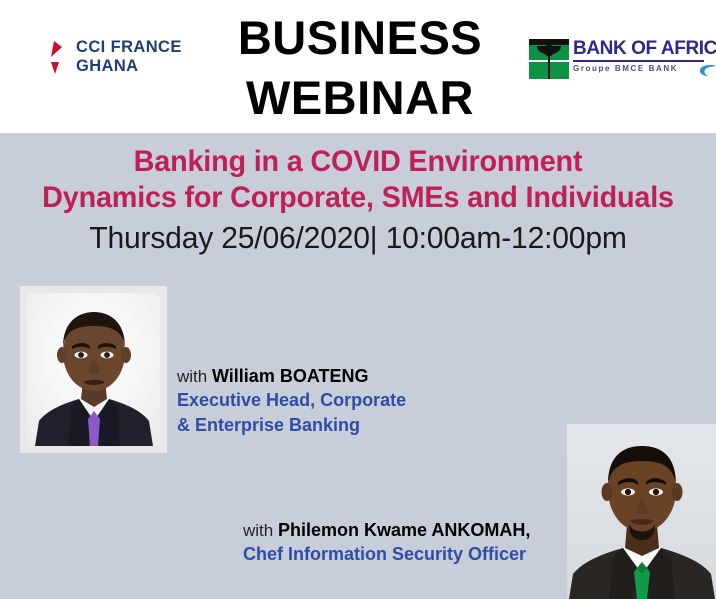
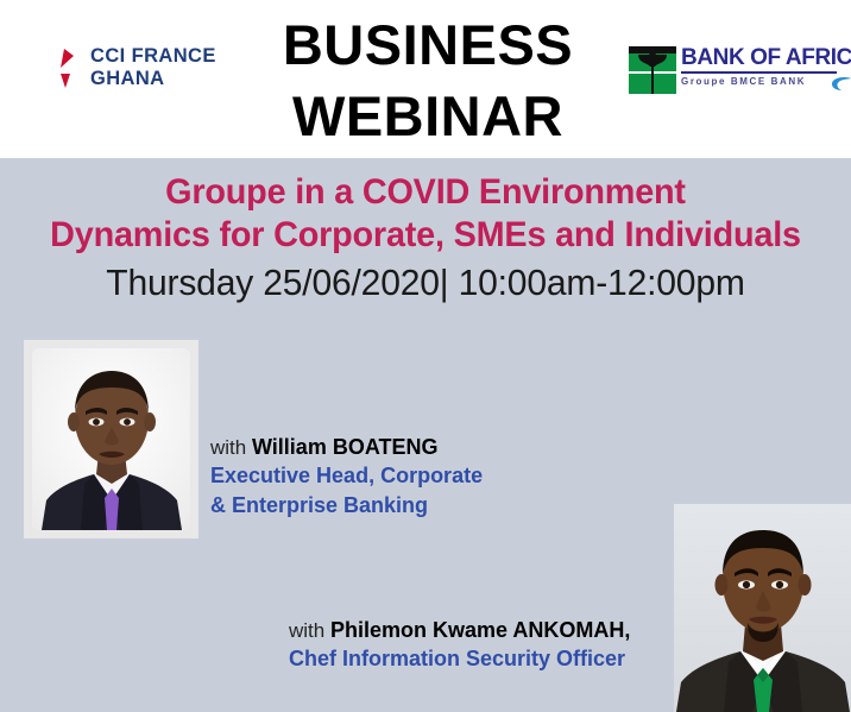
  CCI FRANCE
  GHANA
  BUSINESS
  WEBINAR
  BANK OF AFRIC
  Groupe BMCE BANK
- Banking in a COVID Environment
+ Groupe in a COVID Environment
  Dynamics for Corporate, SMEs and Individuals
  Thursday 25/06/2020| 10:00am-12:00pm
  with William BOATENG
  Executive Head, Corporate
  & Enterprise Banking
  with Philemon Kwame ANKOMAH,
  Chef Information Security Officer
